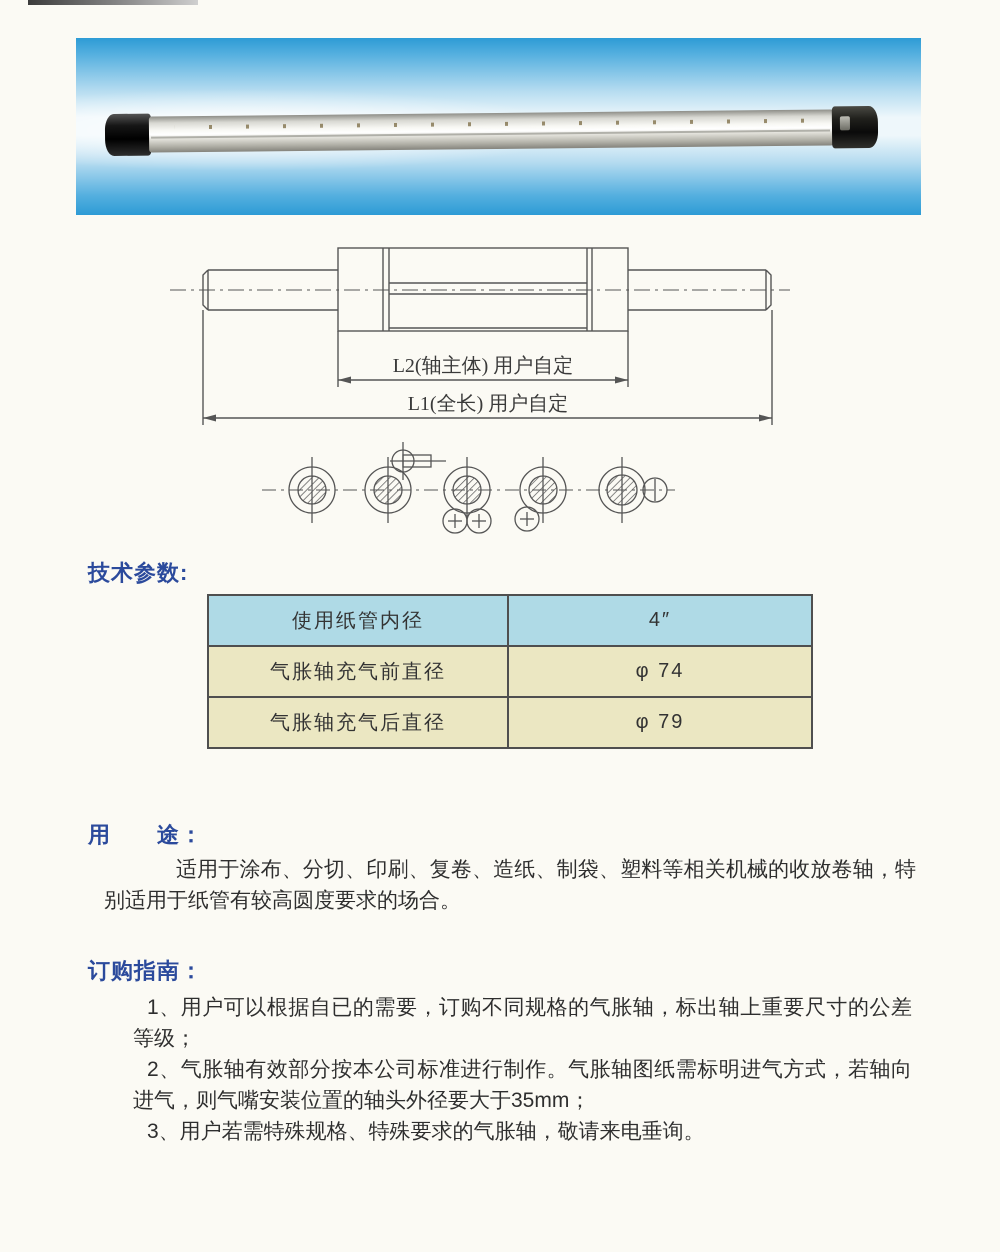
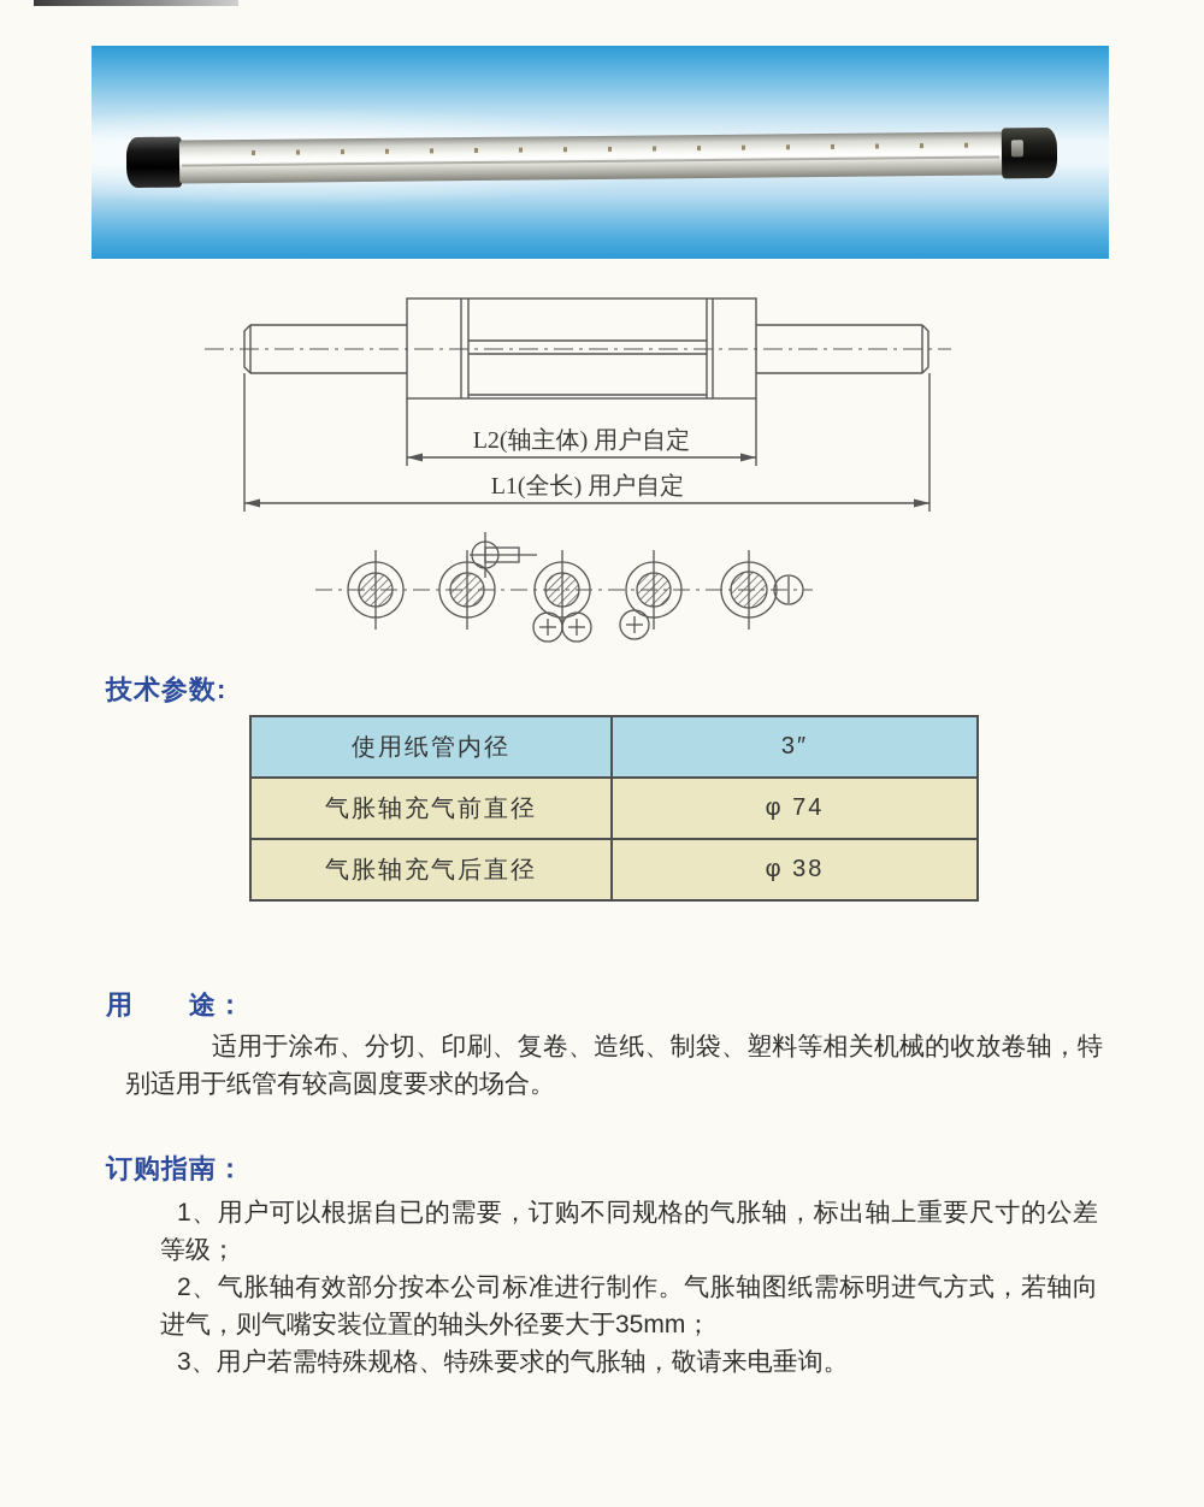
  L2(轴主体) 用户自定
  L1(全长) 用户自定
  技术参数:
- 使用纸管内径	4″
+ 使用纸管内径	3″
  气胀轴充气前直径	φ 74
- 气胀轴充气后直径	φ 79
+ 气胀轴充气后直径	φ 38
  用 途：
  适用于涂布、分切、印刷、复卷、造纸、制袋、塑料等相关机械的收放卷轴，特别适用于纸管有较高圆度要求的场合。
  订购指南：
  1、用户可以根据自已的需要，订购不同规格的气胀轴，标出轴上重要尺寸的公差等级；
  2、气胀轴有效部分按本公司标准进行制作。气胀轴图纸需标明进气方式，若轴向进气，则气嘴安装位置的轴头外径要大于35mm；
  3、用户若需特殊规格、特殊要求的气胀轴，敬请来电垂询。
